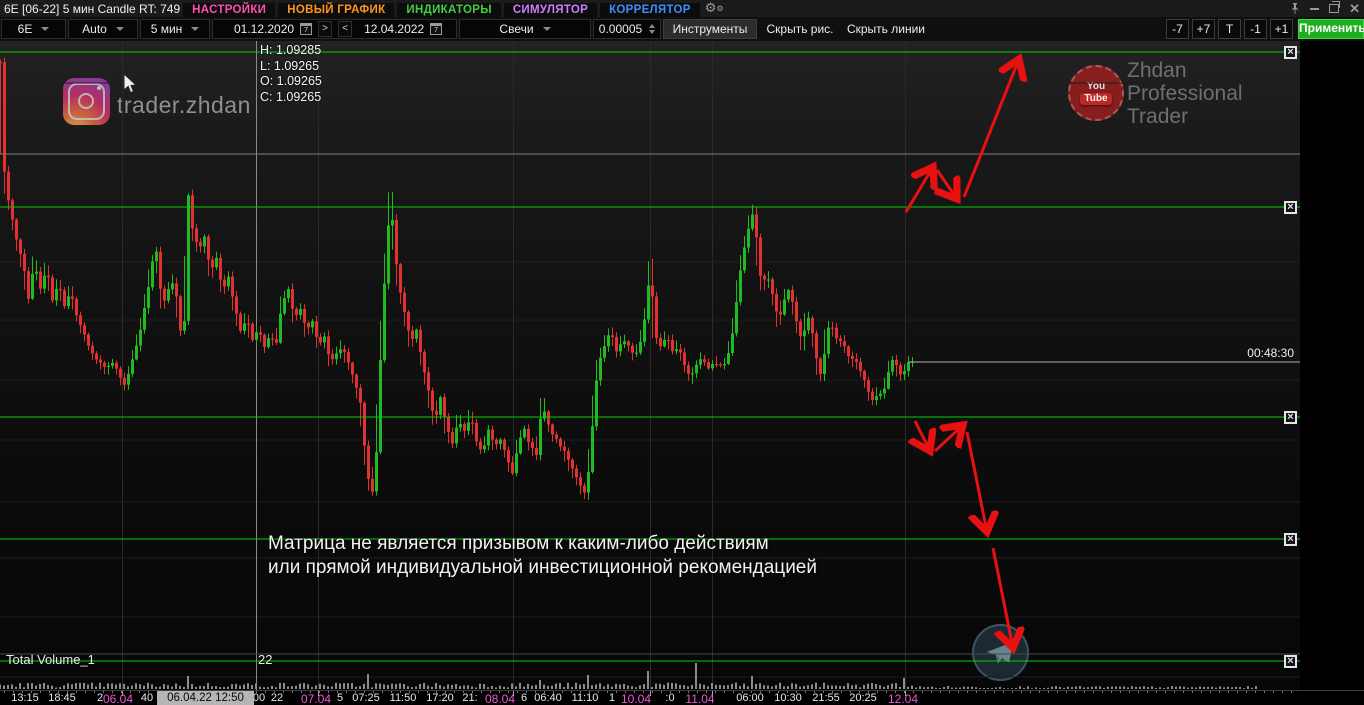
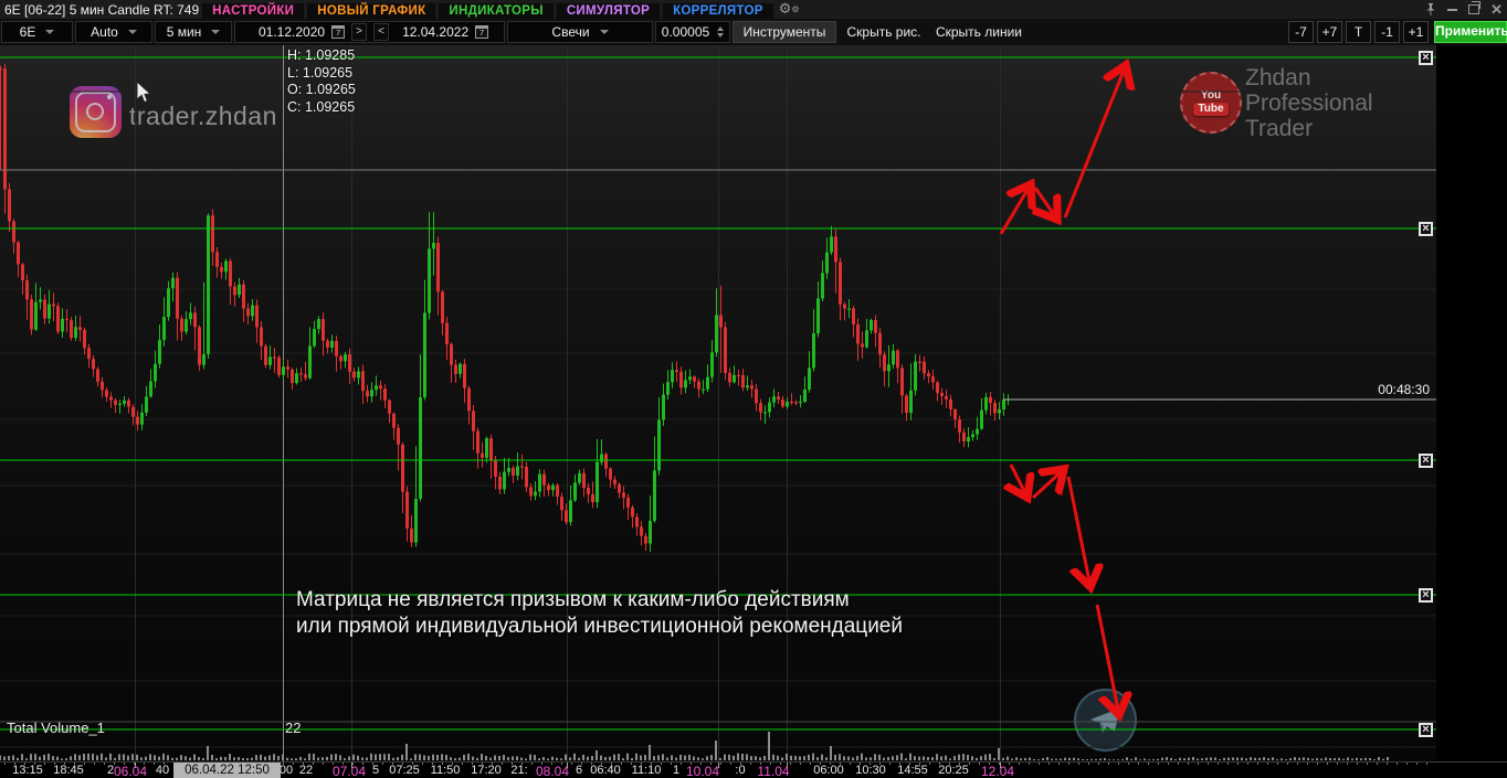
  6E [06-22] 5 мин Candle RT: 749
  НАСТРОЙКИ НОВЫЙ ГРАФИК ИНДИКАТОРЫ СИМУЛЯТОР КОРРЕЛЯТОР
  ⚙⚙
  ✕
  6E
  Auto
  5 мин
  01.12.2020
  7
  >
  <
  12.04.2022
  7
  Свечи
  0.00005
  Инструменты
  Скрыть рис.
  Скрыть линии
  -7
  +7
  T
  -1
  +1
  Применить
  trader.zhdan
  You
  Tube
  Zhdan
  Professional
  Trader
  H: 1.09285
  L: 1.09265
  O: 1.09265
  C: 1.09265
  00:48:30
  Матрица не является призывом к каким-либо действиям
  или прямой индивидуальной инвестиционной рекомендацией
  Total Volume_1
  22
  ×
  ×
  ×
  ×
  ×
  13:15
  18:45
  2
  06.04
  40
  00
  22
  07.04
  5
  07:25
  11:50
  17:20
  21:
  08.04
  6
  06:40
  11:10
  1
  10.04
  :0
  11.04
  06:00
  10:30
- 21:55
+ 14:55
  20:25
  12.04
  06.04.22 12:50
